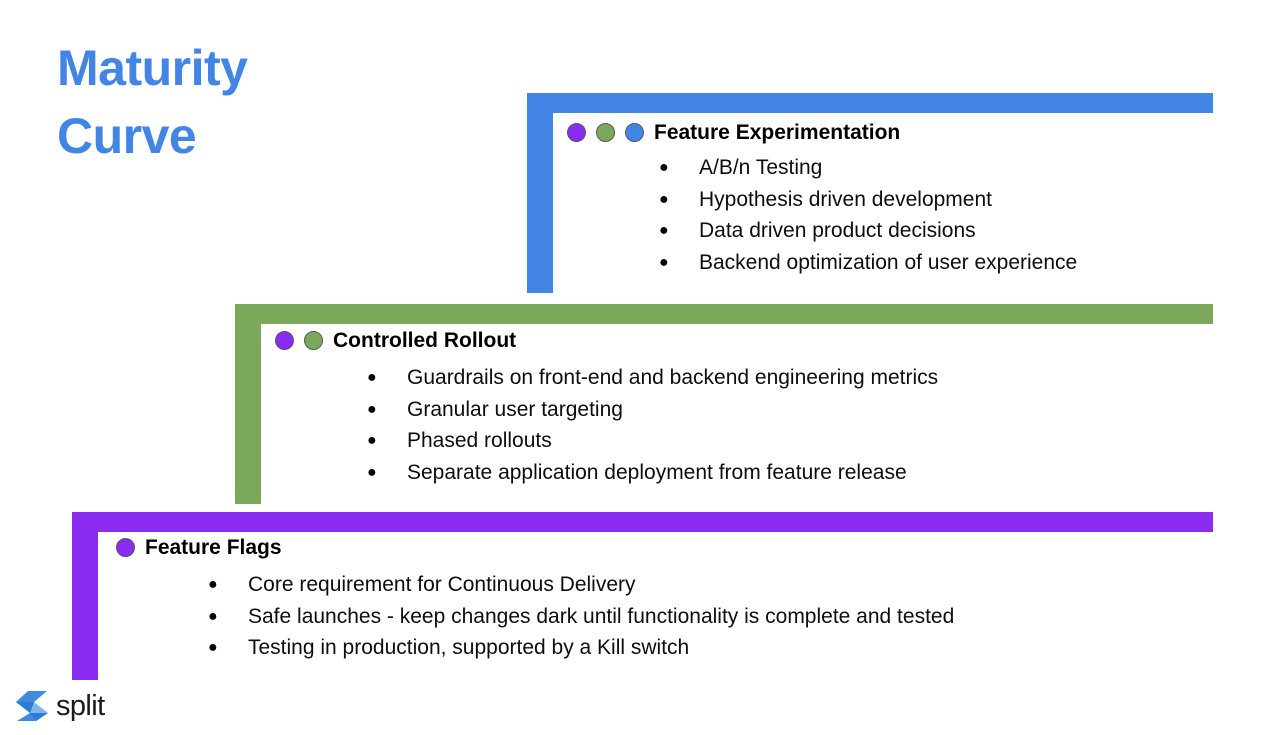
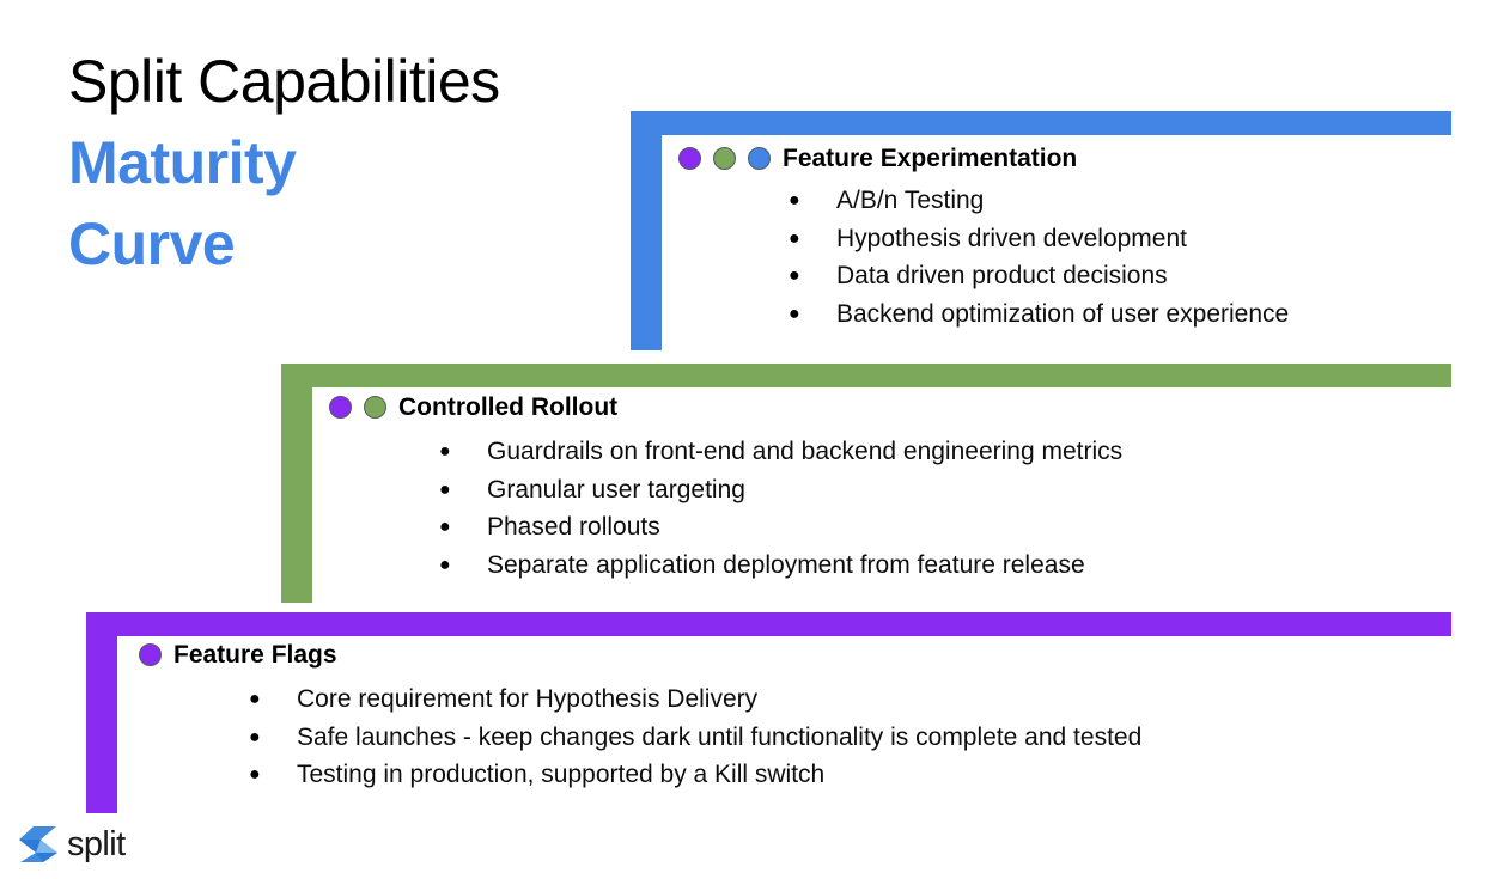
+ Split Capabilities
  Maturity
  Curve
  Feature Experimentation
  ●
  A/B/n Testing
  ●
  Hypothesis driven development
  ●
  Data driven product decisions
  ●
  Backend optimization of user experience
  Controlled Rollout
  ●
  Guardrails on front-end and backend engineering metrics
  ●
  Granular user targeting
  ●
  Phased rollouts
  ●
  Separate application deployment from feature release
  Feature Flags
  ●
- Core requirement for Continuous Delivery
+ Core requirement for Hypothesis Delivery
  ●
  Safe launches - keep changes dark until functionality is complete and tested
  ●
  Testing in production, supported by a Kill switch
  split
